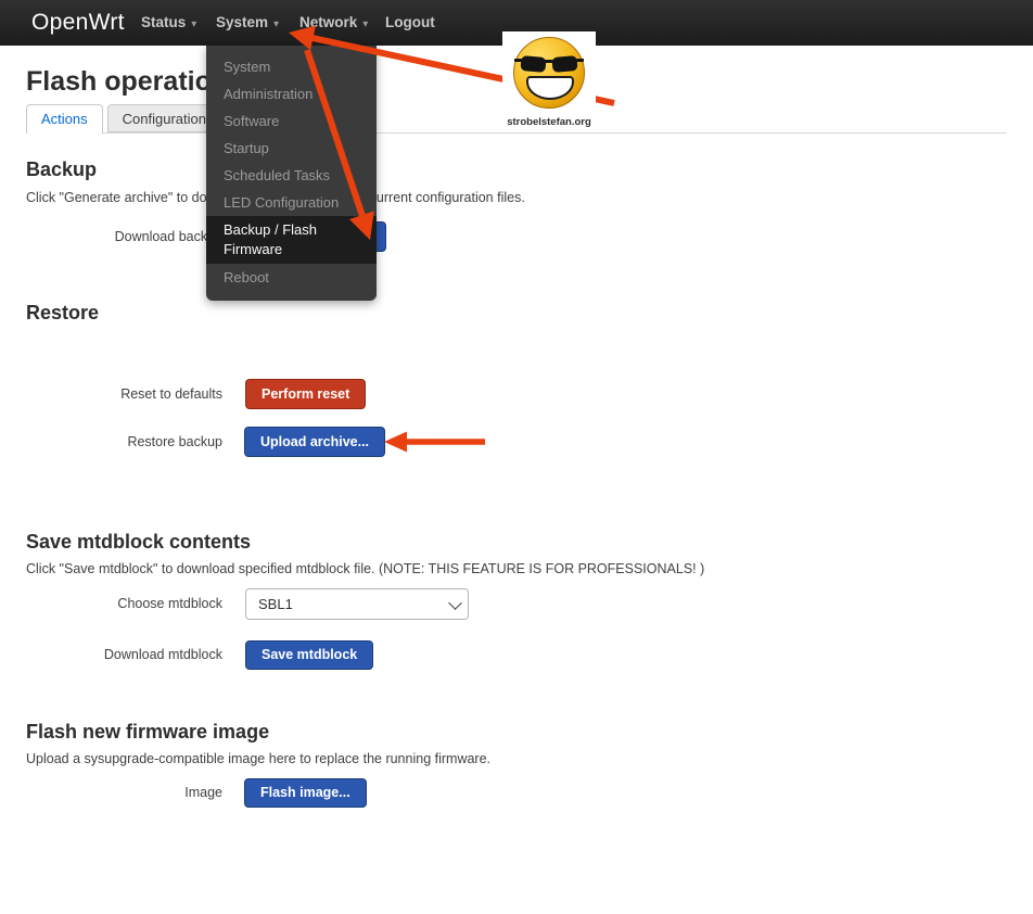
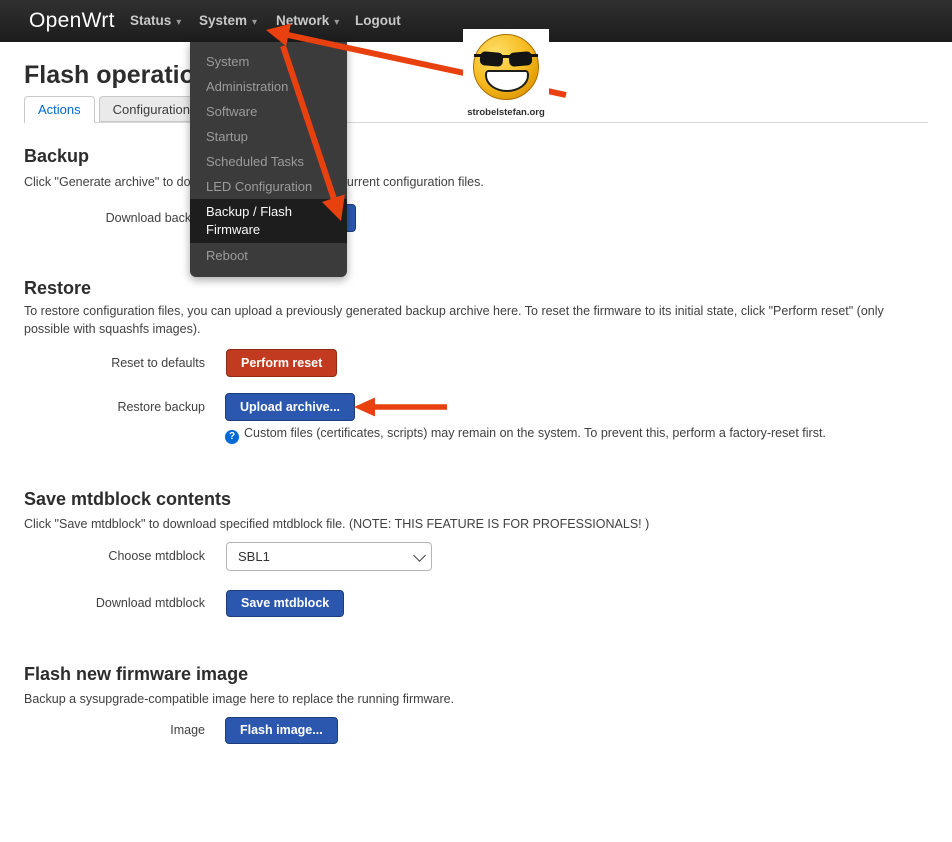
  OpenWrt
  Status ▾
  System ▾
  Network ▾
  Logout
  Flash operatio
  Actions
  Configuration
  Backup
  Download back
  Restore
+ To restore configuration files, you can upload a previously generated backup archive here. To reset the firmware to its initial state, click "Perform reset" (only
+ possible with squashfs images).
  Reset to defaults
  Perform reset
  Restore backup
  Upload archive...
+ ? Custom files (certificates, scripts) may remain on the system. To prevent this, perform a factory-reset first.
  Save mtdblock contents
  Click "Save mtdblock" to download specified mtdblock file. (NOTE: THIS FEATURE IS FOR PROFESSIONALS! )
  Choose mtdblock
  SBL1
  Download mtdblock
  Save mtdblock
  Flash new firmware image
- Upload a sysupgrade-compatible image here to replace the running firmware.
+ Backup a sysupgrade-compatible image here to replace the running firmware.
  Image
  Flash image...
  System
  Administration
  Software
  Startup
  Scheduled Tasks
  LED Configuration
  Backup / Flash Firmware
  Reboot
  strobelstefan.org
